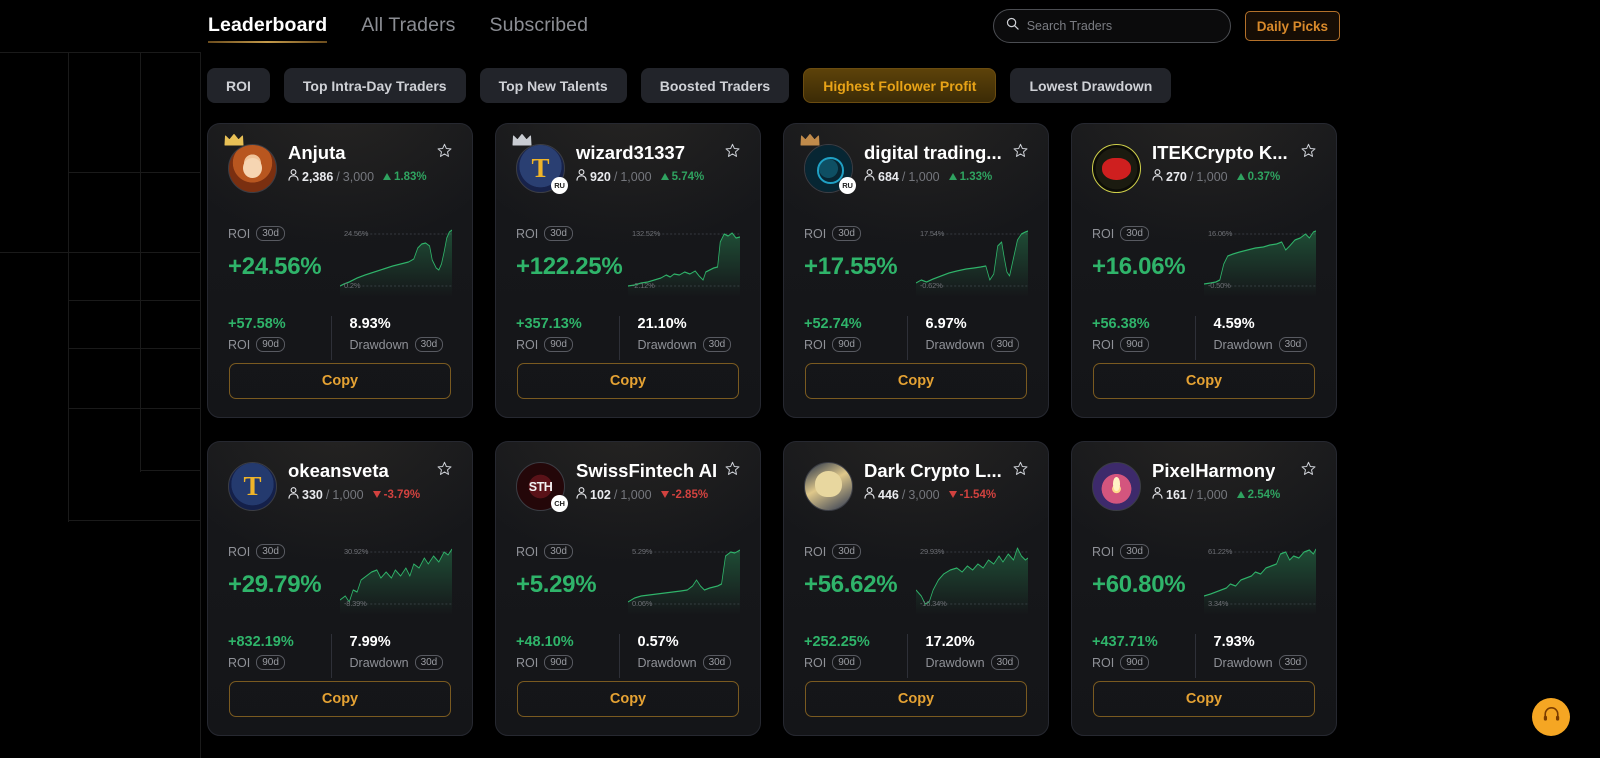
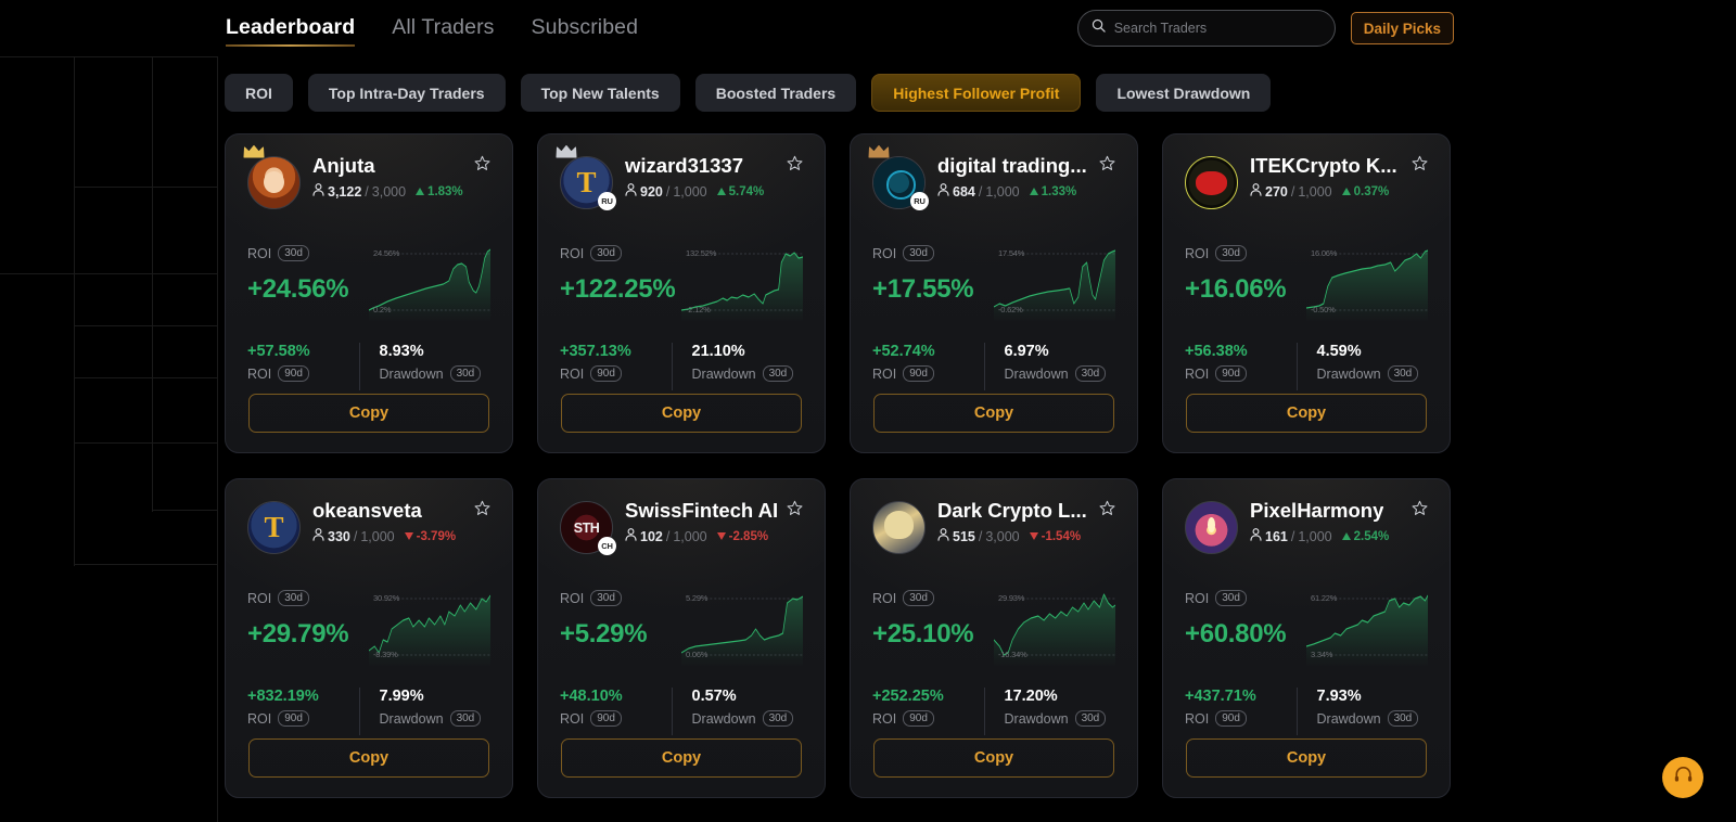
  Leaderboard
  All Traders
  Subscribed
  Search Traders
  Daily Picks
  ROI
  Top Intra-Day Traders
  Top New Talents
  Boosted Traders
  Highest Follower Profit
  Lowest Drawdown
  Anjuta
- 2,386
+ 3,122
  /
  3,000
  1.83%
  ROI
  30d
  +24.56%
  24.56%
  0.2%
  +57.58%
  ROI
  90d
  8.93%
  Drawdown
  30d
  Copy
  RU
  wizard31337
  920
  /
  1,000
  5.74%
  ROI
  30d
  +122.25%
  132.52%
  -2.12%
  +357.13%
  ROI
  90d
  21.10%
  Drawdown
  30d
  Copy
  RU
  digital trading...
  684
  /
  1,000
  1.33%
  ROI
  30d
  +17.55%
  17.54%
  -0.62%
  +52.74%
  ROI
  90d
  6.97%
  Drawdown
  30d
  Copy
  ITEKCrypto K...
  270
  /
  1,000
  0.37%
  ROI
  30d
  +16.06%
  16.06%
  -0.50%
  +56.38%
  ROI
  90d
  4.59%
  Drawdown
  30d
  Copy
  okeansveta
  330
  /
  1,000
  -3.79%
  ROI
  30d
  +29.79%
  30.92%
  -8.39%
  +832.19%
  ROI
  90d
  7.99%
  Drawdown
  30d
  Copy
  CH
  SwissFintech AI
  102
  /
  1,000
  -2.85%
  ROI
  30d
  +5.29%
  5.29%
  0.06%
  +48.10%
  ROI
  90d
  0.57%
  Drawdown
  30d
  Copy
  Dark Crypto L...
- 446
+ 515
  /
  3,000
  -1.54%
  ROI
  30d
- +56.62%
+ +25.10%
  29.93%
  -16.34%
  +252.25%
  ROI
  90d
  17.20%
  Drawdown
  30d
  Copy
  PixelHarmony
  161
  /
  1,000
  2.54%
  ROI
  30d
  +60.80%
  61.22%
  3.34%
  +437.71%
  ROI
  90d
  7.93%
  Drawdown
  30d
  Copy
